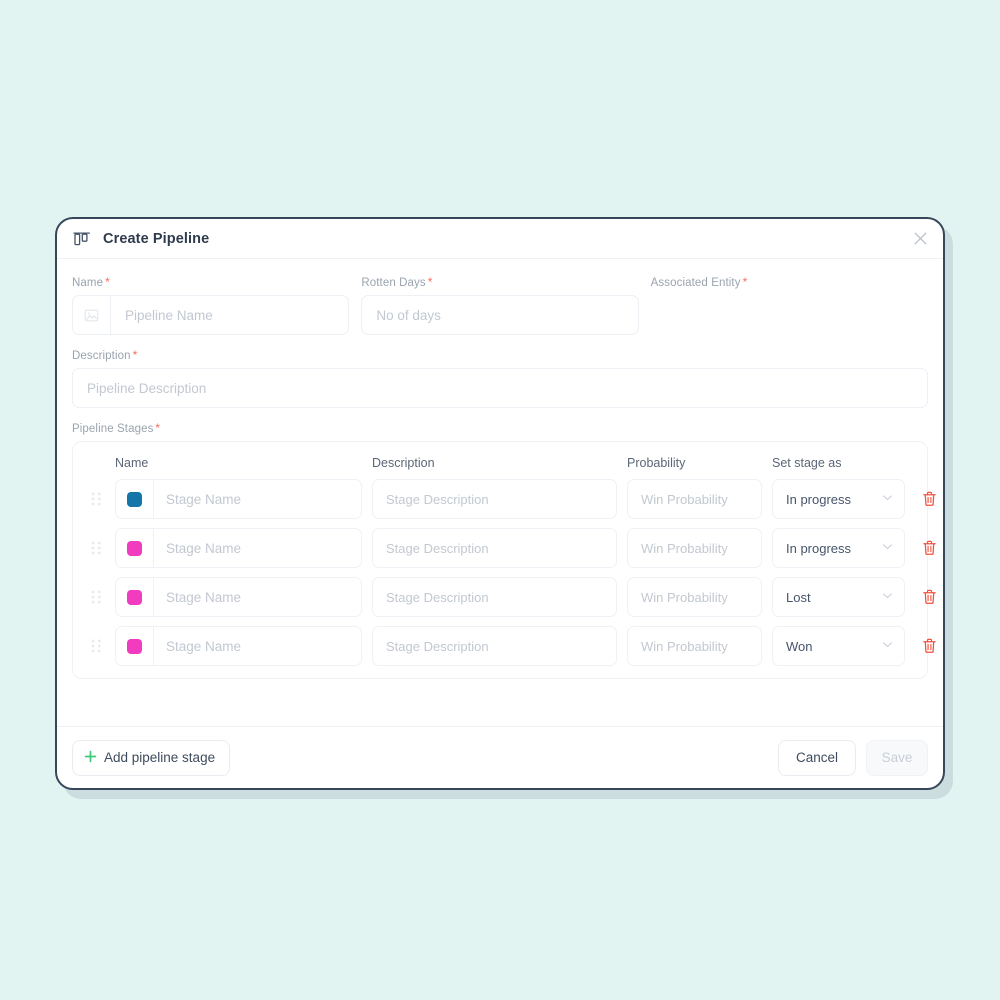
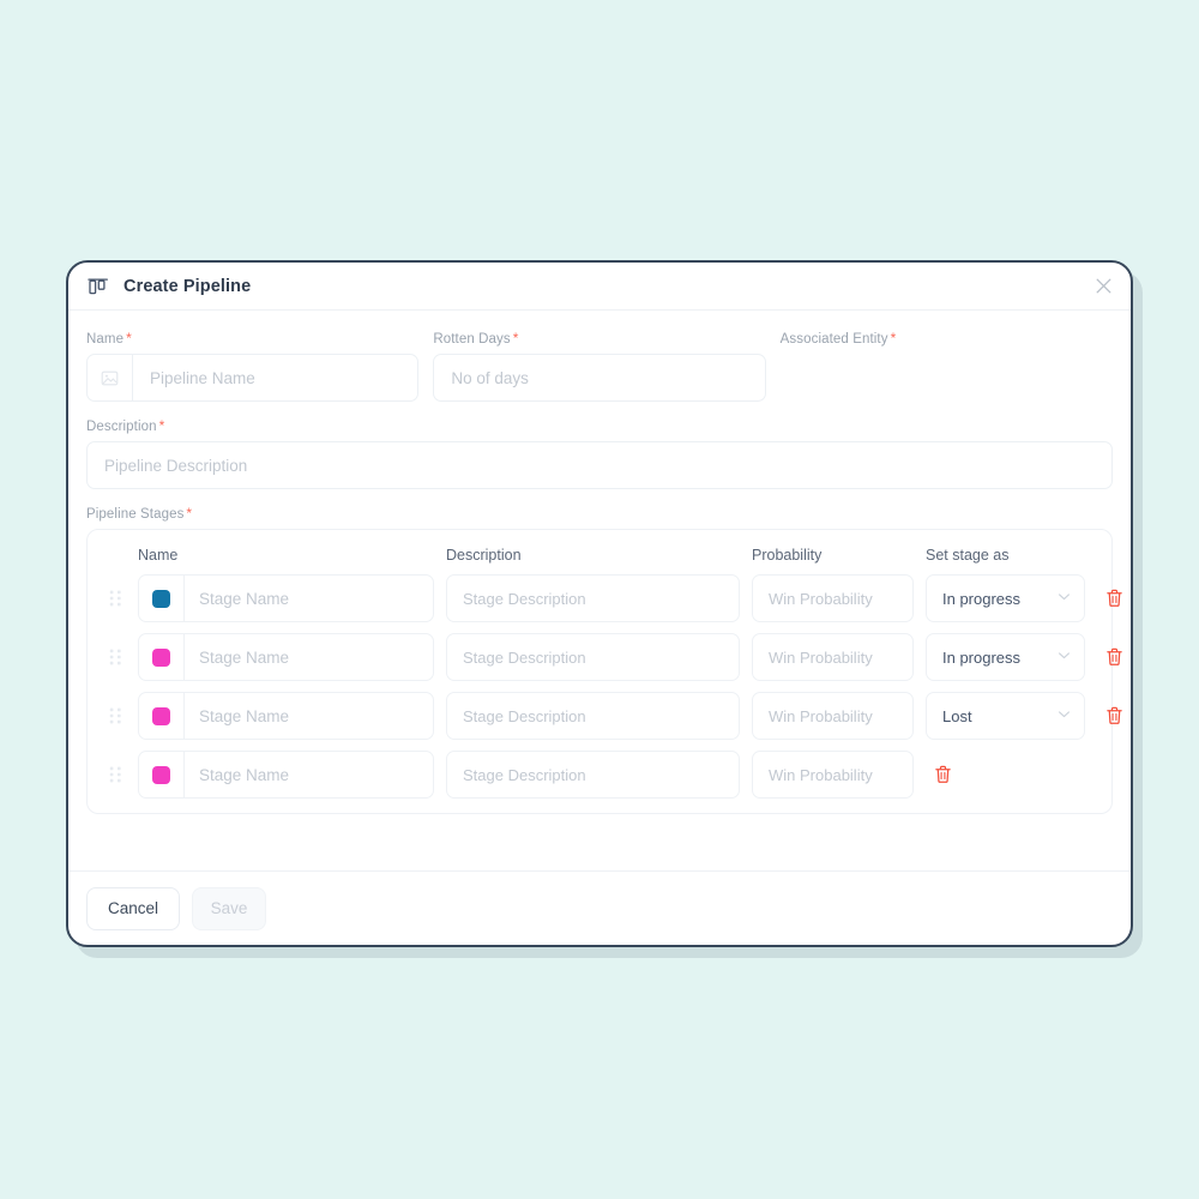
  Create Pipeline
  Name *
  Pipeline Name
  Rotten Days *
  No of days
  Associated Entity *
  Description *
  Pipeline Description
  Pipeline Stages *
  Name
  Description
  Probability
  Set stage as
  Stage Name
  Stage Description
  Win Probability
  In progress
  Stage Name
  Stage Description
  Win Probability
  In progress
  Stage Name
  Stage Description
  Win Probability
  Lost
  Stage Name
  Stage Description
  Win Probability
- Won
- Add pipeline stage
  Cancel
  Save
